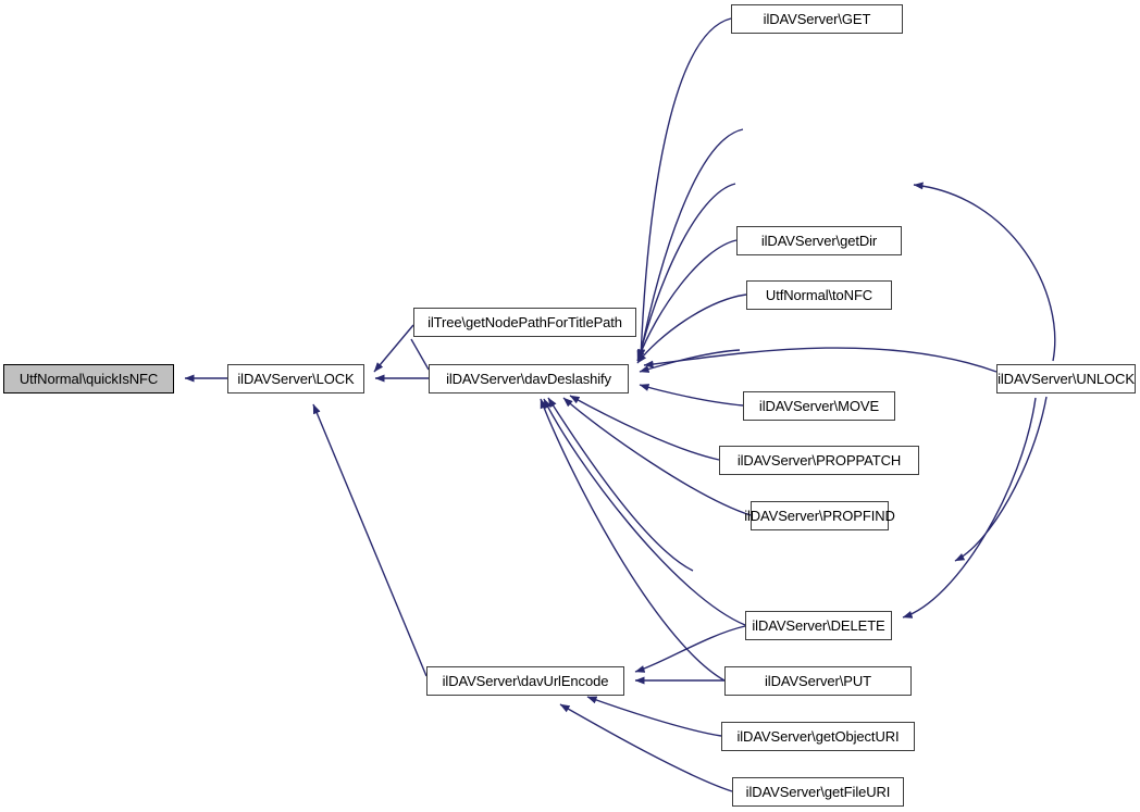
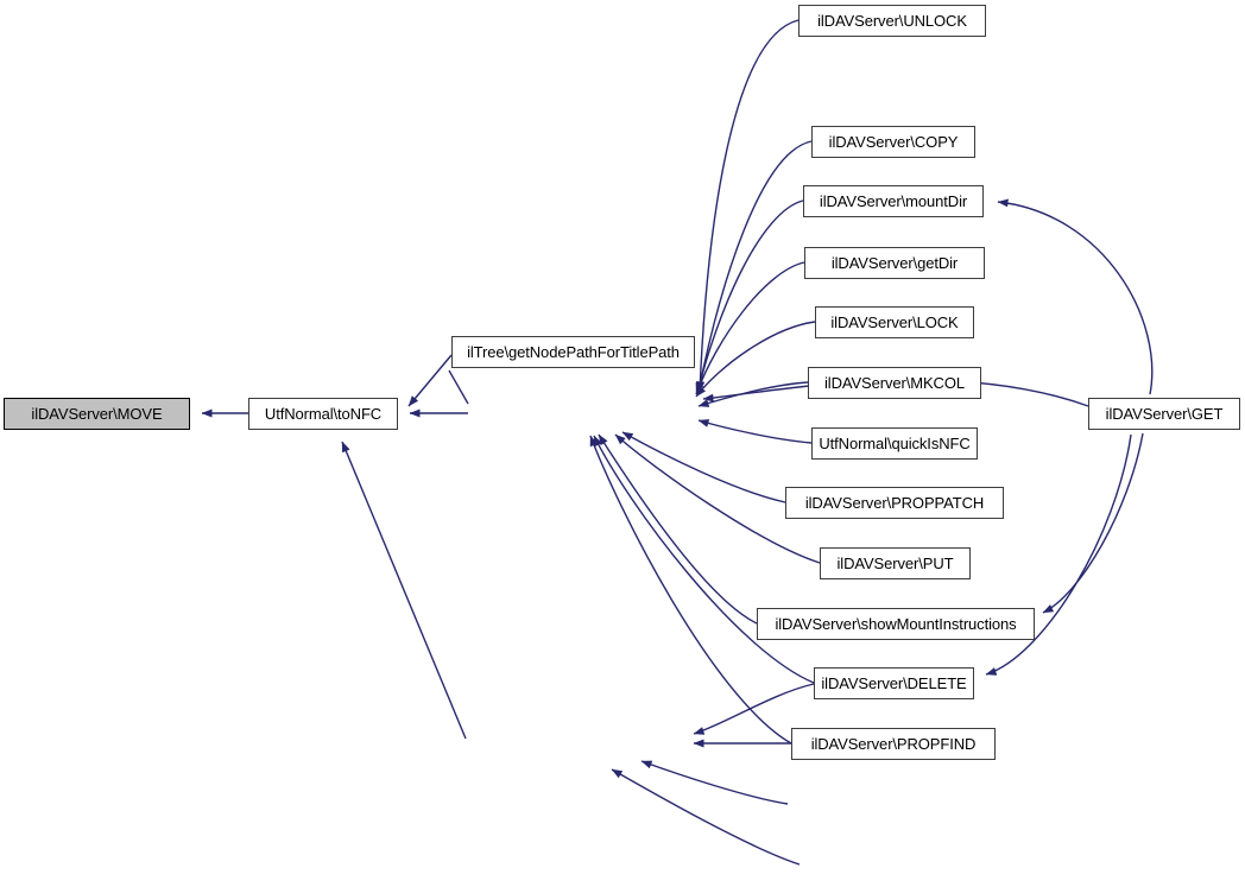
- UtfNormal\quickIsNFC
+ ilDAVServer\MOVE
- ilDAVServer\LOCK
+ UtfNormal\toNFC
  ilTree\getNodePathForTitlePath
- ilDAVServer\davDeslashify
- ilDAVServer\davUrlEncode
- ilDAVServer\GET
+ ilDAVServer\UNLOCK
+ ilDAVServer\COPY
+ ilDAVServer\mountDir
  ilDAVServer\getDir
- UtfNormal\toNFC
+ ilDAVServer\LOCK
+ ilDAVServer\MKCOL
- ilDAVServer\MOVE
+ UtfNormal\quickIsNFC
  ilDAVServer\PROPPATCH
- ilDAVServer\PROPFIND
+ ilDAVServer\PUT
+ ilDAVServer\showMountInstructions
  ilDAVServer\DELETE
- ilDAVServer\PUT
+ ilDAVServer\PROPFIND
- ilDAVServer\getObjectURI
- ilDAVServer\getFileURI
- ilDAVServer\UNLOCK
+ ilDAVServer\GET
